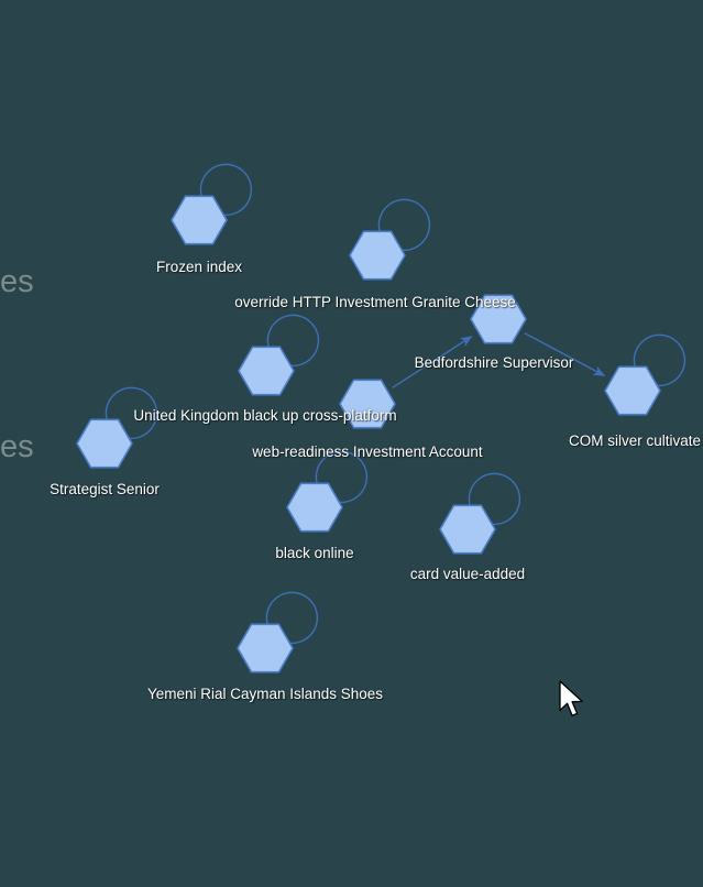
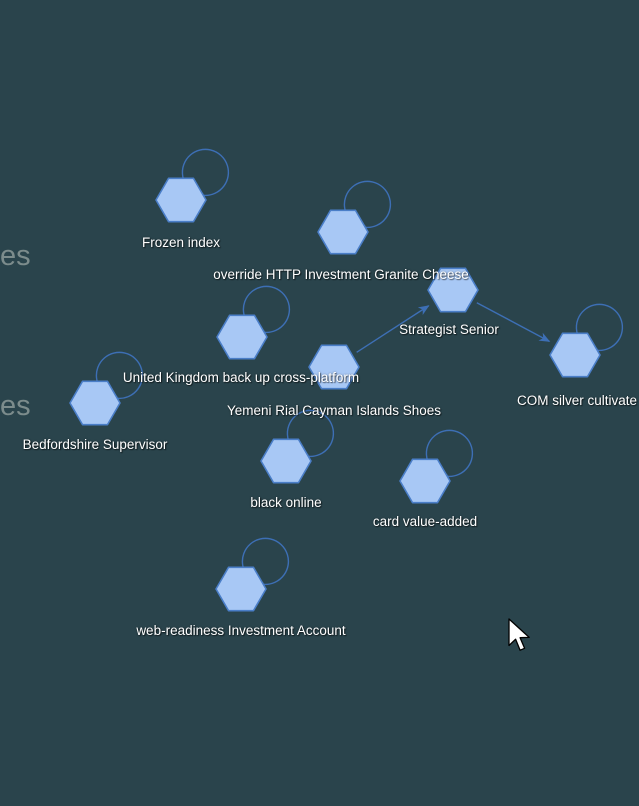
  Frozen index
  override HTTP Investment Granite Cheese
- Bedfordshire Supervisor
+ Strategist Senior
- United Kingdom black up cross-platform
+ United Kingdom back up cross-platform
  COM silver cultivate
- web-readiness Investment Account
+ Yemeni Rial Cayman Islands Shoes
- Strategist Senior
+ Bedfordshire Supervisor
  black online
  card value-added
- Yemeni Rial Cayman Islands Shoes
+ web-readiness Investment Account
  es
  es
